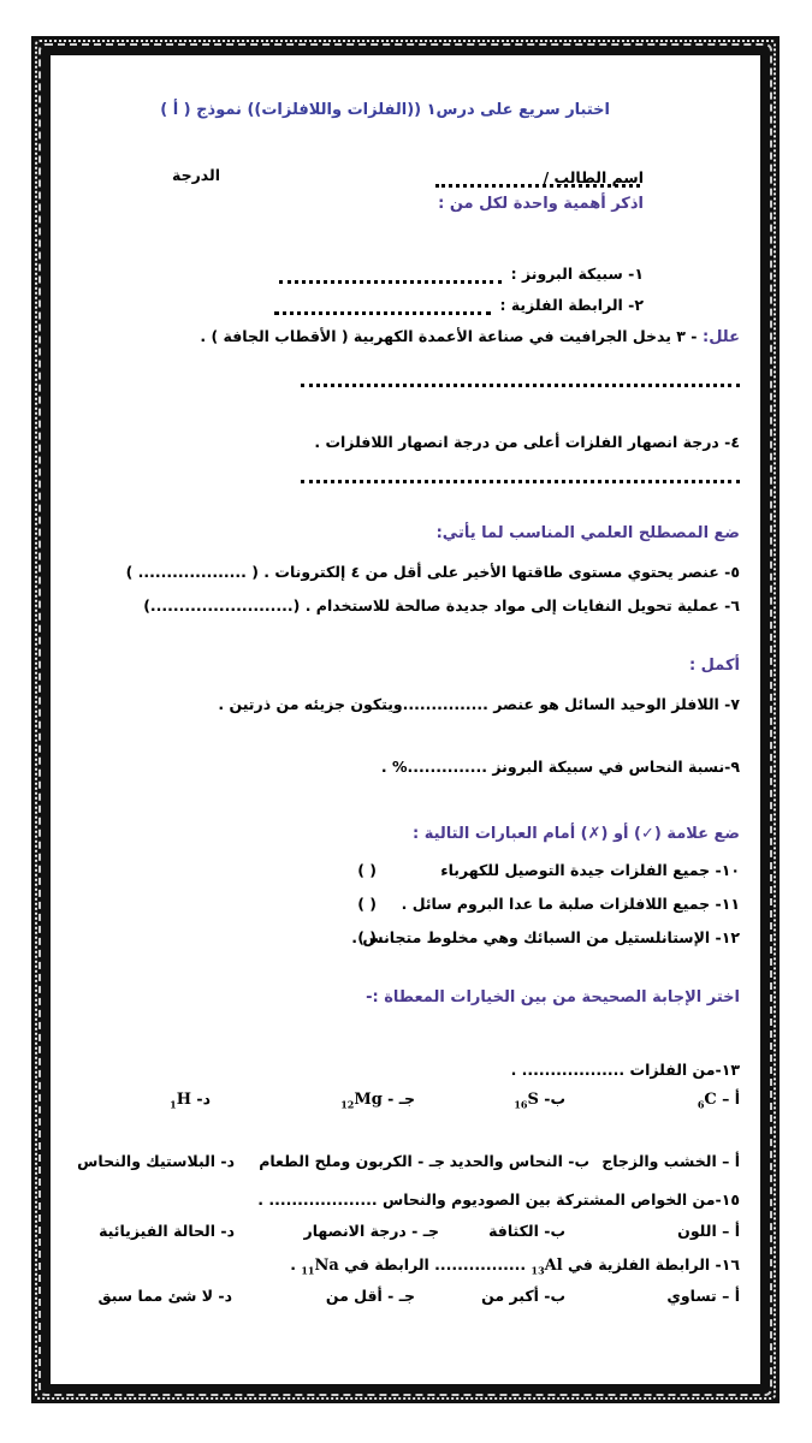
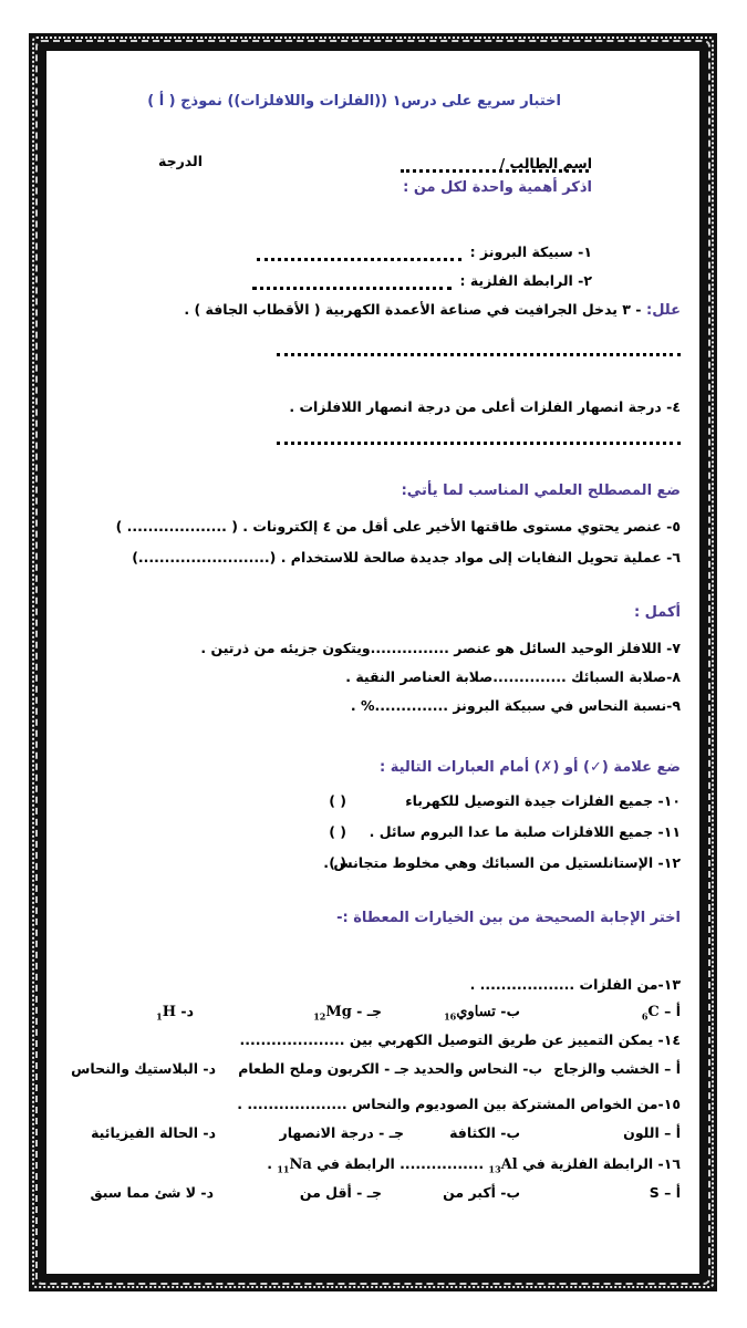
  اختبار سريع على درس١ ((الفلزات واللافلزات)) نموذج ( أ )
  اسم الطالب /
  الدرجة
  اذكر أهمية واحدة لكل من :
  ١- سبيكة البرونز :
  ٢- الرابطة الفلزية :
  علل: - ٣ يدخل الجرافيت في صناعة الأعمدة الكهربية ( الأقطاب الجافة ) .
  ٤- درجة انصهار الفلزات أعلى من درجة انصهار اللافلزات .
  ضع المصطلح العلمي المناسب لما يأتي:
  ٥- عنصر يحتوي مستوى طاقتها الأخير على أقل من ٤ إلكترونات . ( ................... )
  ٦- عملية تحويل النفايات إلى مواد جديدة صالحة للاستخدام . (.........................)
  أكمل :
  ٧- اللافلز الوحيد السائل هو عنصر ...............ويتكون جزيئه من ذرتين .
+ ٨-صلابة السبائك ..............صلابة العناصر النقية .
  ٩-نسبة النحاس في سبيكة البرونز ..............% .
  ضع علامة (✓) أو (✗) أمام العبارات التالية :
  ١٠- جميع الفلزات جيدة التوصيل للكهرباء
  ( )
  ١١- جميع اللافلزات صلبة ما عدا البروم سائل .
  ( )
  ١٢- الإستانلستيل من السبائك وهي مخلوط متجانس .
  ( )
  اختر الإجابة الصحيحة من بين الخيارات المعطاة :-
  ١٣-من الفلزات .................. .
  أ – 6C
- ب- 16S
+ ب- 16 تساوي
  جـ - 12Mg
  د- 1H
+ ١٤- يمكن التمييز عن طريق التوصيل الكهربي بين ....................
  أ – الخشب والزجاج
  ب- النحاس والحديد
  جـ - الكربون وملح الطعام
  د- البلاستيك والنحاس
  ١٥-من الخواص المشتركة بين الصوديوم والنحاس ................... .
  أ – اللون
  ب- الكثافة
  جـ - درجة الانصهار
  د- الحالة الفيزيائية
  ١٦- الرابطة الفلزية في 13Al ................ الرابطة في 11Na .
- أ – تساوي
+ أ – S
  ب- أكبر من
  جـ - أقل من
  د- لا شئ مما سبق
